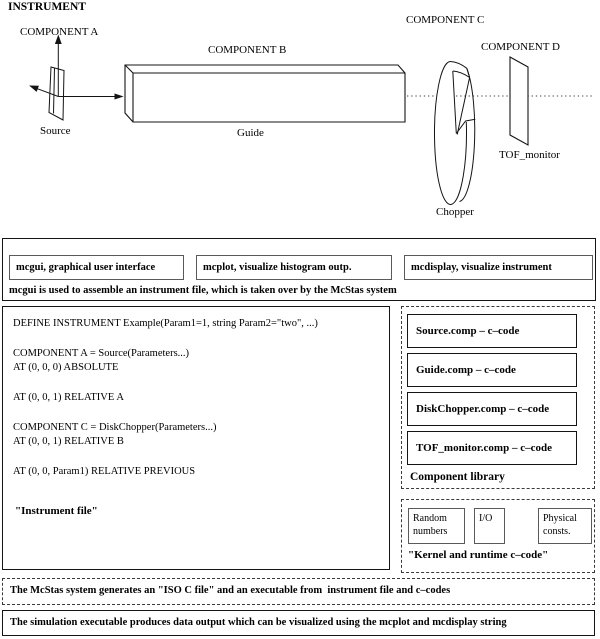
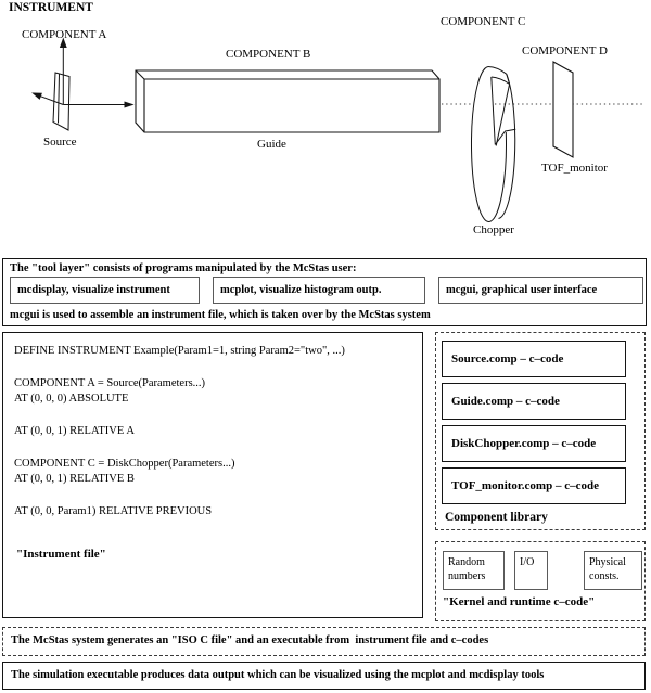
  INSTRUMENT
  COMPONENT A
  COMPONENT B
  COMPONENT C
  COMPONENT D
  Source
  Guide
  Chopper
  TOF_monitor
+ The "tool layer" consists of programs manipulated by the McStas user:
- mcgui, graphical user interface
+ mcdisplay, visualize instrument
  mcplot, visualize histogram outp.
- mcdisplay, visualize instrument
+ mcgui, graphical user interface
  mcgui is used to assemble an instrument file, which is taken over by the McStas system
  DEFINE INSTRUMENT Example(Param1=1, string Param2="two", ...)
  COMPONENT A = Source(Parameters...)
  AT (0, 0, 0) ABSOLUTE
  AT (0, 0, 1) RELATIVE A
  COMPONENT C = DiskChopper(Parameters...)
  AT (0, 0, 1) RELATIVE B
  AT (0, 0, Param1) RELATIVE PREVIOUS
  "Instrument file"
  Source.comp – c–code
  Guide.comp – c–code
  DiskChopper.comp – c–code
  TOF_monitor.comp – c–code
  Component library
  Random numbers
  I/O
  Physical consts.
  "Kernel and runtime c–code"
  The McStas system generates an "ISO C file" and an executable from instrument file and c–codes
- The simulation executable produces data output which can be visualized using the mcplot and mcdisplay string
+ The simulation executable produces data output which can be visualized using the mcplot and mcdisplay tools
